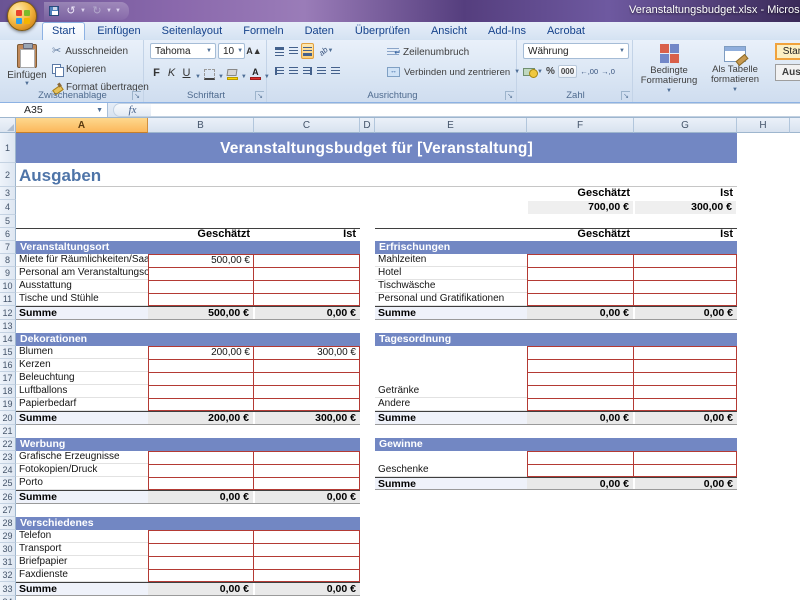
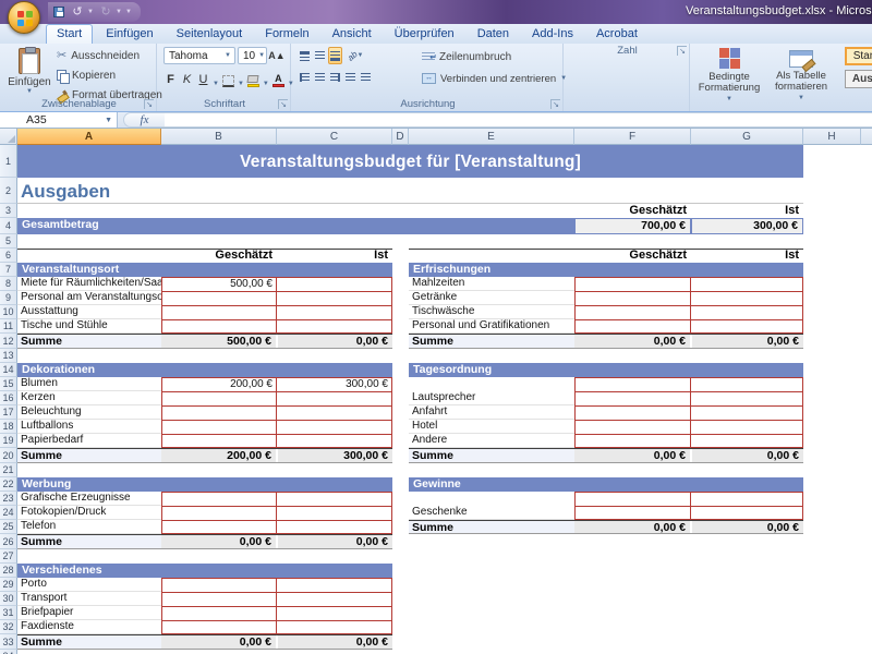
  ↺
  ↻
  Veranstaltungsbudget.xlsx - Micros
  Start
  Einfügen
  Seitenlayout
  Formeln
- Daten
+ Ansicht
  Überprüfen
- Ansicht
+ Daten
  Add-Ins
  Acrobat
  Einfügen
  ✂
  Ausschneiden
  Kopieren
  Format übertragen
  Zwischenablage
  Tahoma
  10
  A▲
  F
  K
  U
  A
  Schriftart
  Zeilenumbruch
  Verbinden und zentrieren
  Ausrichtung
- Währung
- %
- 000
- ←,00
- →,0
  Zahl
  Bedingte Formatierung
  Als Tabelle formatieren
  A35
  fx
  A
  B
  C
  D
  E
  F
  G
  H
  1
  2
  3
  4
  5
  6
  7
  8
  9
  10
  11
  12
  13
  14
  15
  16
  17
  18
  19
  20
  21
  22
  23
  24
  25
  26
  27
  28
  29
  30
  31
  32
  33
  Veranstaltungsbudget für [Veranstaltung]
  Ausgaben
  Geschätzt
  Ist
+ Gesamtbetrag
  700,00 €
  300,00 €
  Geschätzt
  Ist
  Geschätzt
  Ist
  Veranstaltungsort
  Miete für Räumlichkeiten/Saa
  500,00 €
  Personal am Veranstaltungso
  Ausstattung
  Tische und Stühle
  Summe
  500,00 €
  0,00 €
  Dekorationen
  Blumen
  200,00 €
  300,00 €
  Kerzen
  Beleuchtung
  Luftballons
  Papierbedarf
  Summe
  200,00 €
  300,00 €
  Werbung
  Grafische Erzeugnisse
  Fotokopien/Druck
- Porto
+ Telefon
  Summe
  0,00 €
  0,00 €
  Verschiedenes
- Telefon
+ Porto
  Transport
  Briefpapier
  Faxdienste
  Summe
  0,00 €
  0,00 €
  Erfrischungen
  Mahlzeiten
- Hotel
+ Getränke
  Tischwäsche
  Personal und Gratifikationen
  Summe
  0,00 €
  0,00 €
  Tagesordnung
+ Lautsprecher
+ Anfahrt
- Getränke
+ Hotel
  Andere
  Summe
  0,00 €
  0,00 €
  Gewinne
  Geschenke
  Summe
  0,00 €
  0,00 €
